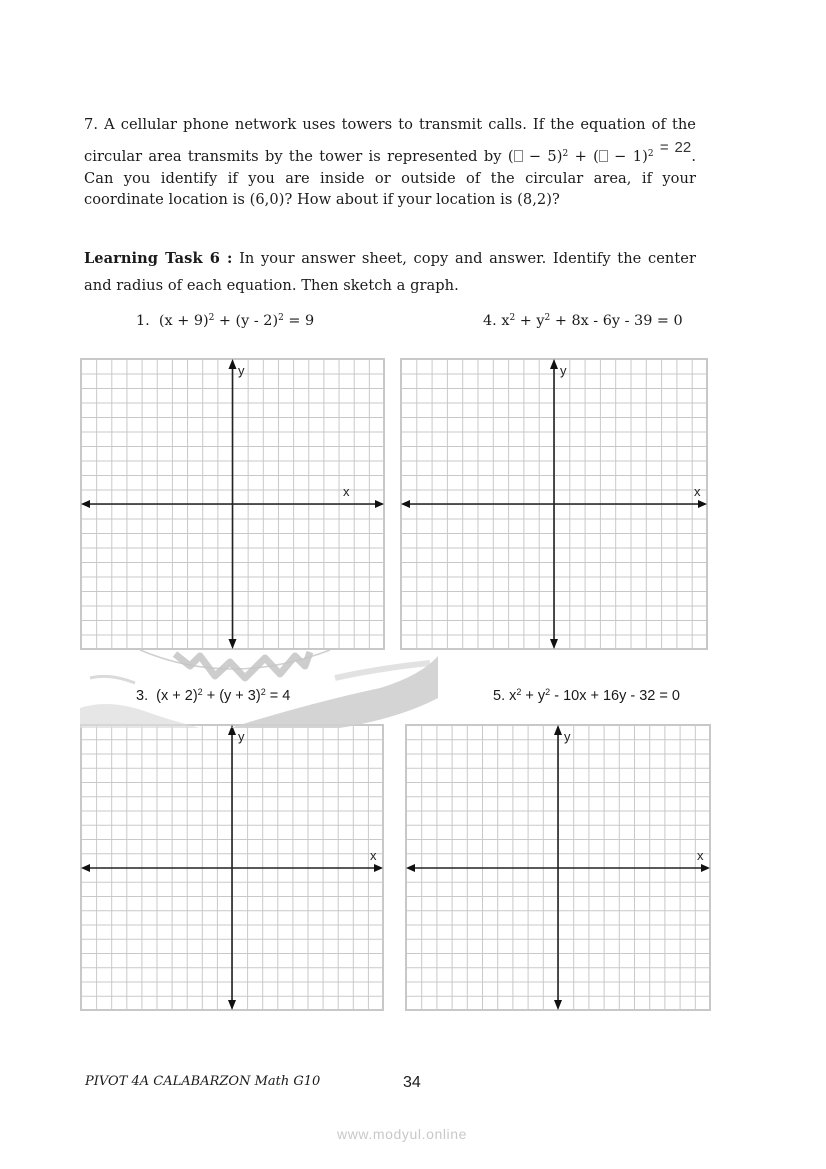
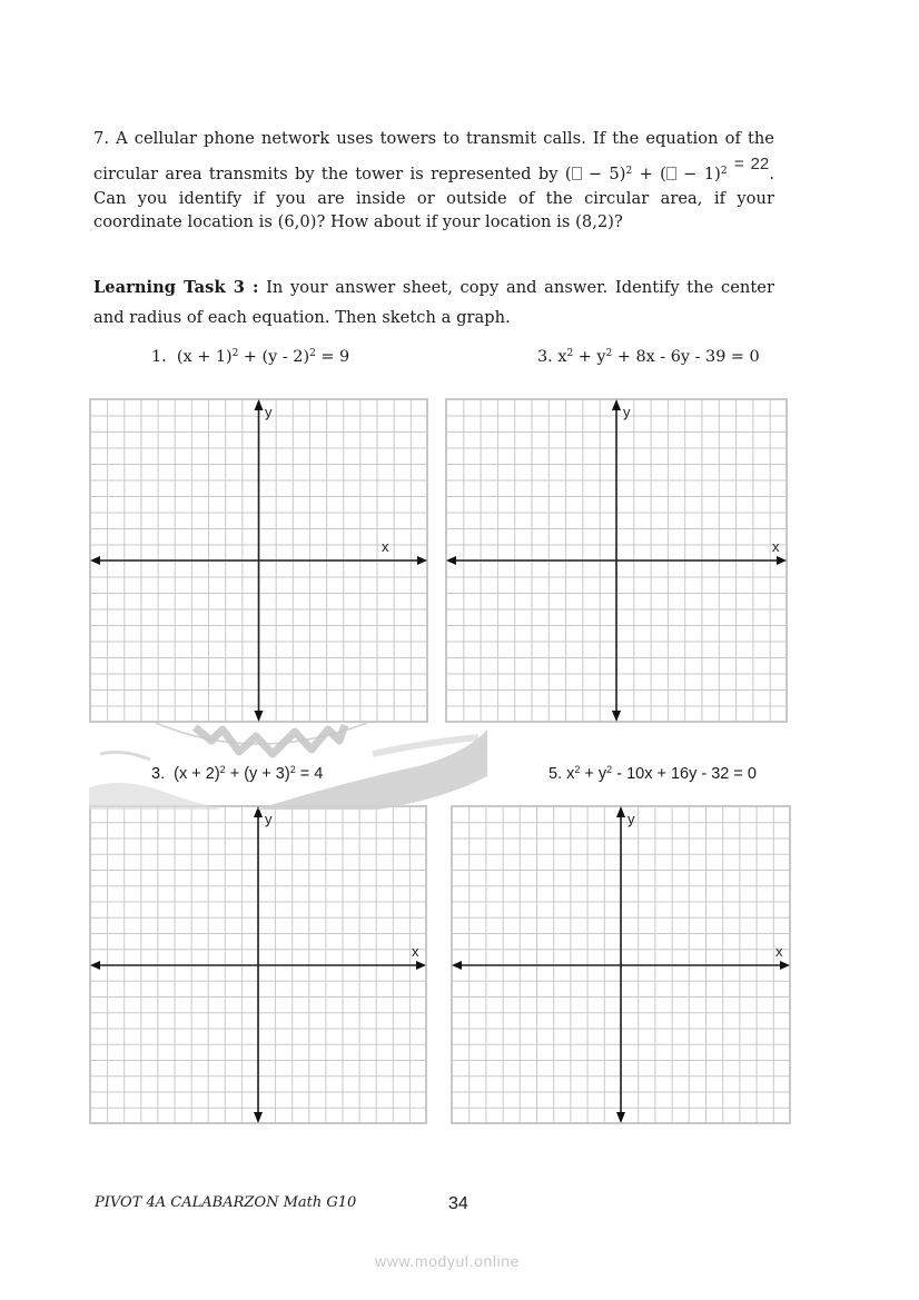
  7. A cellular phone network uses towers to transmit calls. If the equation of the
  circular area transmits by the tower is represented by ( − 5)2 + ( − 1)2 = 22.
  Can you identify if you are inside or outside of the circular area, if your
  coordinate location is (6,0)? How about if your location is (8,2)?
- Learning Task 6 : In your answer sheet, copy and answer. Identify the center
+ Learning Task 3 : In your answer sheet, copy and answer. Identify the center
  and radius of each equation. Then sketch a graph.
- 1. (x + 9)2 + (y - 2)2 = 9
+ 1. (x + 1)2 + (y - 2)2 = 9
- 4. x2 + y2 + 8x - 6y - 39 = 0
+ 3. x2 + y2 + 8x - 6y - 39 = 0
  3. (x + 2)2 + (y + 3)2 = 4
  5. x2 + y2 - 10x + 16y - 32 = 0
  y
  x
  y
  x
  y
  x
  y
  x
  PIVOT 4A CALABARZON Math G10
  34
  www.modyul.online
